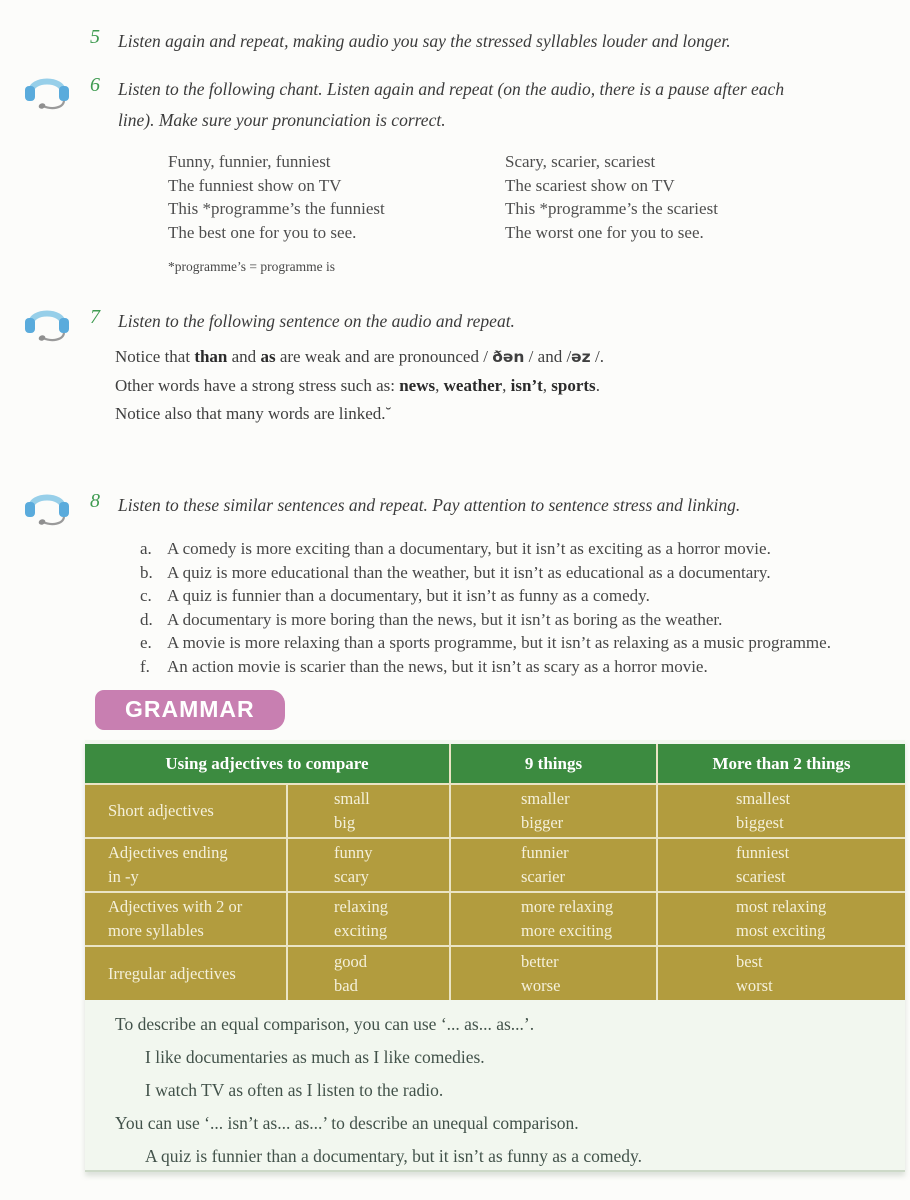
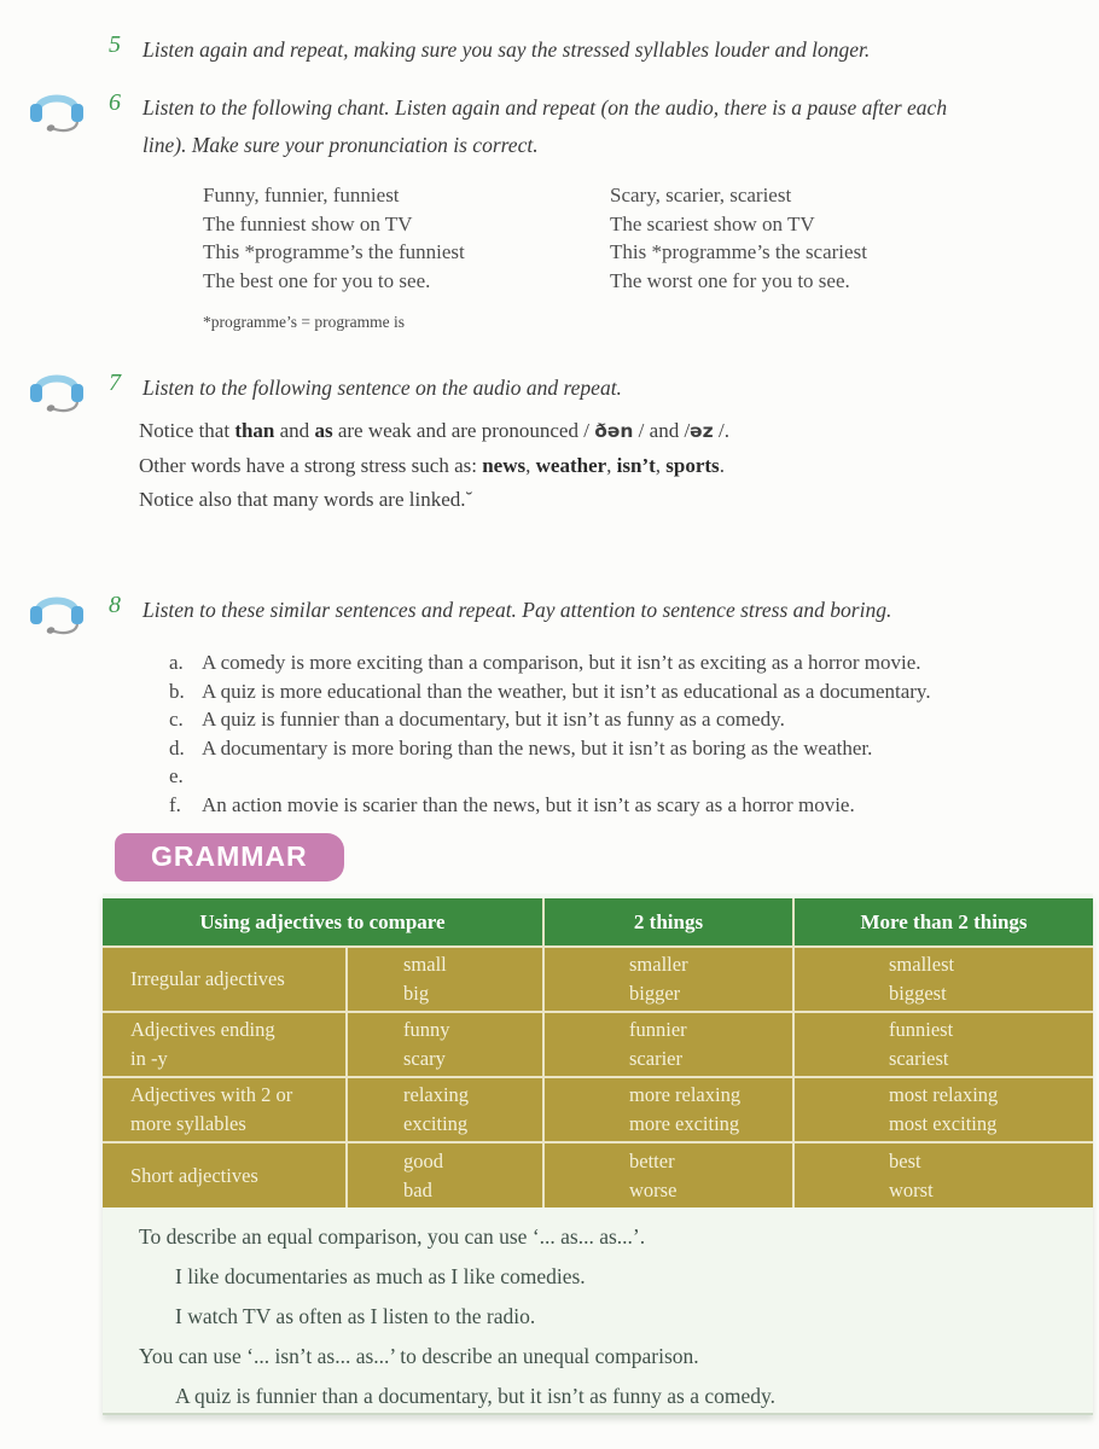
  5
- Listen again and repeat, making audio you say the stressed syllables louder and longer.
+ Listen again and repeat, making sure you say the stressed syllables louder and longer.
  6
  Listen to the following chant. Listen again and repeat (on the audio, there is a pause after each
  line). Make sure your pronunciation is correct.
  Funny, funnier, funniest
  The funniest show on TV
  This *programme’s the funniest
  The best one for you to see.
  Scary, scarier, scariest
  The scariest show on TV
  This *programme’s the scariest
  The worst one for you to see.
  *programme’s = programme is
  7
  Listen to the following sentence on the audio and repeat.
  Notice that than and as are weak and are pronounced / ðən / and /əz /.
  Other words have a strong stress such as: news, weather, isn’t, sports.
  Notice also that many words are linked.˘
  8
- Listen to these similar sentences and repeat. Pay attention to sentence stress and linking.
+ Listen to these similar sentences and repeat. Pay attention to sentence stress and boring.
  a.
- A comedy is more exciting than a documentary, but it isn’t as exciting as a horror movie.
+ A comedy is more exciting than a comparison, but it isn’t as exciting as a horror movie.
  b.
  A quiz is more educational than the weather, but it isn’t as educational as a documentary.
  c.
  A quiz is funnier than a documentary, but it isn’t as funny as a comedy.
  d.
  A documentary is more boring than the news, but it isn’t as boring as the weather.
  e.
- A movie is more relaxing than a sports programme, but it isn’t as relaxing as a music programme.
  f.
  An action movie is scarier than the news, but it isn’t as scary as a horror movie.
  GRAMMAR
- Using adjectives to compare	9 things	More than 2 things
+ Using adjectives to compare	2 things	More than 2 things
- Short adjectives	small big	smaller bigger	smallest biggest
+ Irregular adjectives	small big	smaller bigger	smallest biggest
  Adjectives ending in -y	funny scary	funnier scarier	funniest scariest
  Adjectives with 2 or more syllables	relaxing exciting	more relaxing more exciting	most relaxing most exciting
- Irregular adjectives	good bad	better worse	best worst
+ Short adjectives	good bad	better worse	best worst
  To describe an equal comparison, you can use ‘... as... as...’.
  I like documentaries as much as I like comedies.
  I watch TV as often as I listen to the radio.
  You can use ‘... isn’t as... as...’ to describe an unequal comparison.
  A quiz is funnier than a documentary, but it isn’t as funny as a comedy.
